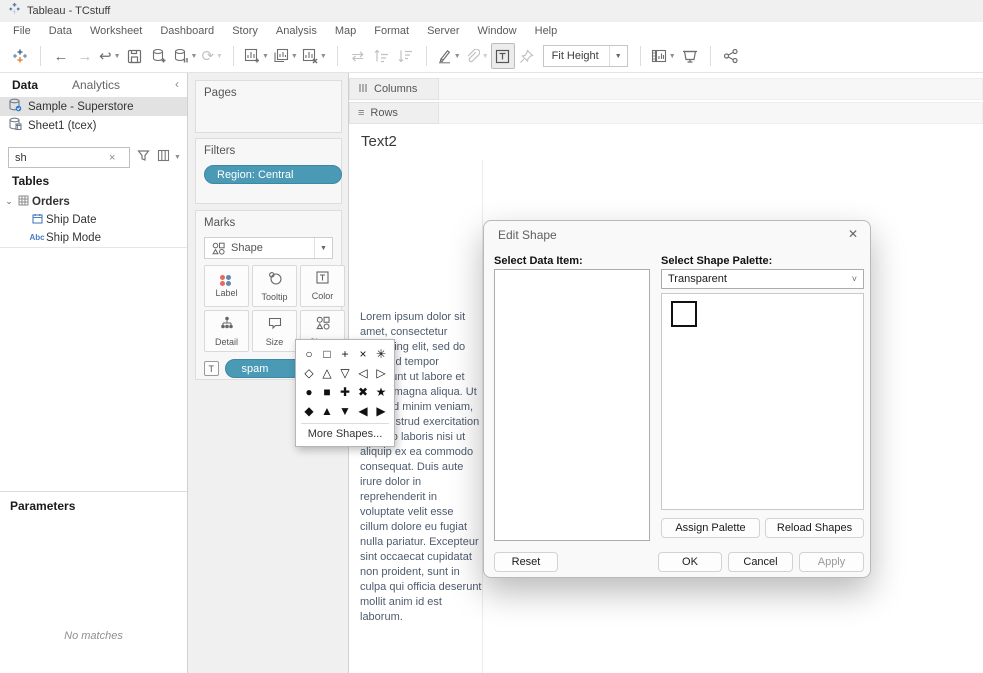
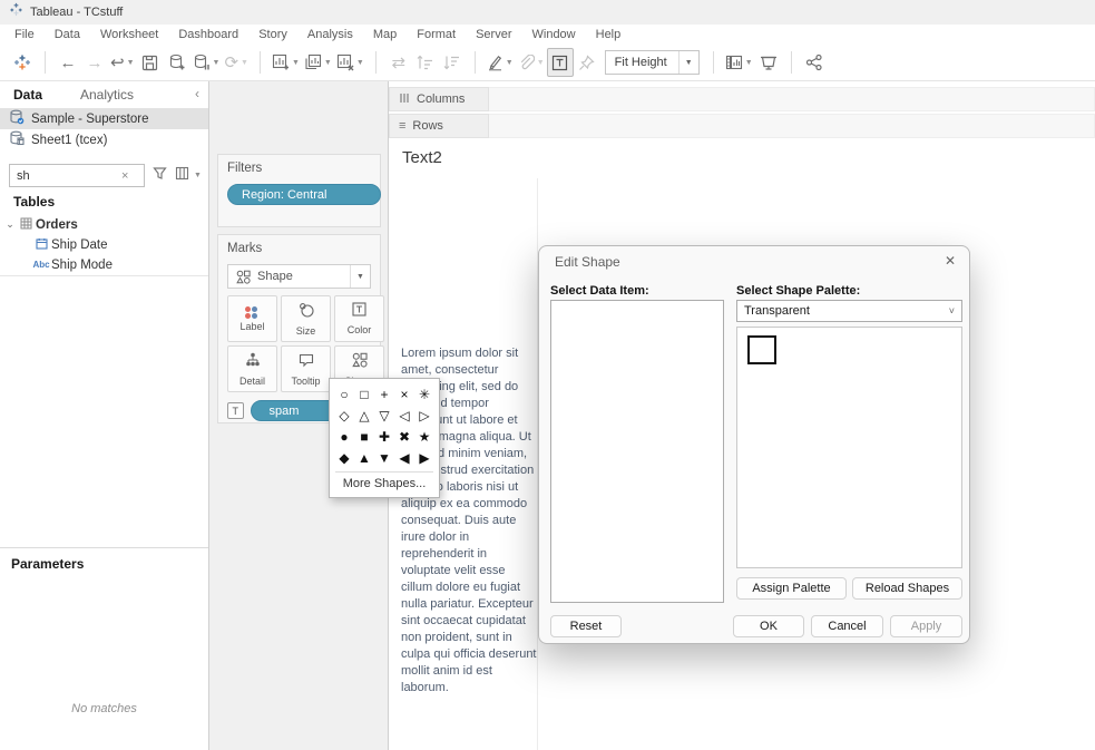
  Tableau - TCstuff
  File
  Data
  Worksheet
  Dashboard
  Story
  Analysis
  Map
  Format
  Server
  Window
  Help
  ←
  →
  ⟳
  ⇄
  Fit Height
  Data
  Analytics
  ‹
  Sample - Superstore
  Sheet1 (tcex)
  sh
  ×
  Tables
  ⌄
  Orders
  Ship Date
  Abc
  Ship Mode
  Parameters
  No matches
- Pages
  Filters
  Region: Central
  Marks
  Shape
  Label
- Tooltip
+ Size
  Color
  Detail
- Size
+ Tooltip
  T
  spam
  Columns
  ≡
  Rows
  Text2
  Lorem ipsum dolor sit amet, consectetur ing elit, sed do d tempor nt ut labore et magna aliqua. Ut d minim veniam, strud exercitation laboris nisi ut aliquip ex ea commodo consequat. Duis aute irure dolor in reprehenderit in voluptate velit esse cillum dolore eu fugiat nulla pariatur. Excepteur sint occaecat cupidatat non proident, sunt in culpa qui officia deserunt mollit anim id est laborum.
  ○
  □
  +
  ×
  ✳
  ◇
  △
  ▽
  ◁
  ▷
  ●
  ■
  ✚
  ✖
  ★
  ◆
  ▲
  ▼
  ◀
  ▶
  More Shapes...
  Edit Shape
  ✕
  Select Data Item:
  Select Shape Palette:
  Transparent
  ˅
  Assign Palette
  Reload Shapes
  Reset
  OK
  Cancel
  Apply
